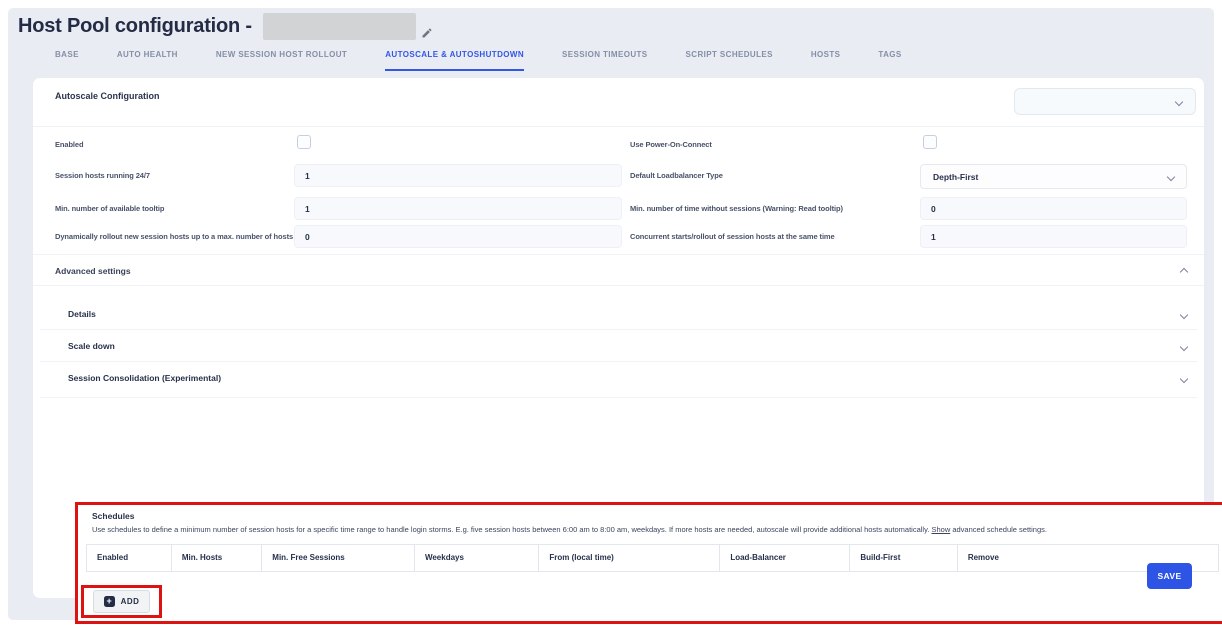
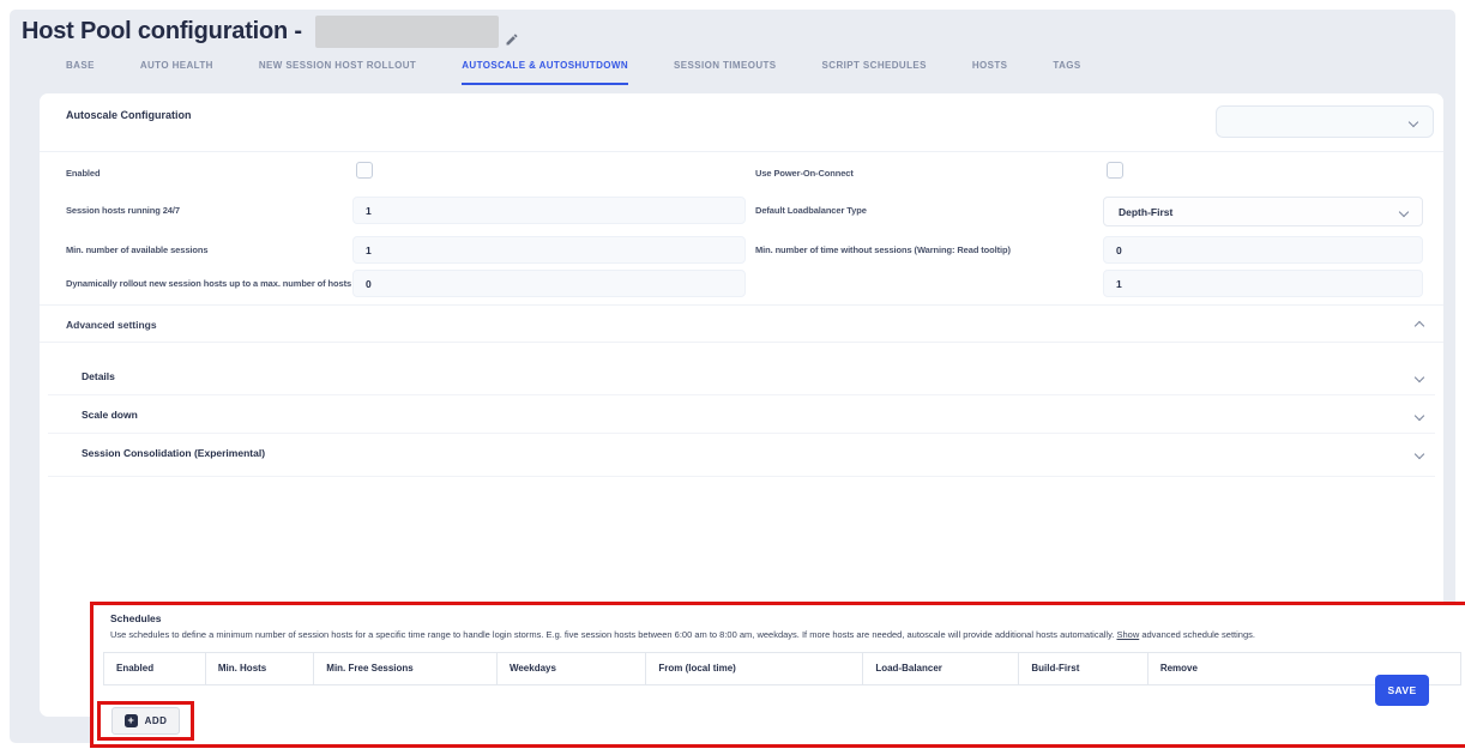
  Host Pool configuration -
  BASE
  AUTO HEALTH
  NEW SESSION HOST ROLLOUT
  AUTOSCALE & AUTOSHUTDOWN
  SESSION TIMEOUTS
  SCRIPT SCHEDULES
  HOSTS
  TAGS
  Autoscale Configuration
  Enabled
  Use Power-On-Connect
  Session hosts running 24/7
  1
  Default Loadbalancer Type
  Depth-First
- Min. number of available tooltip
+ Min. number of available sessions
  1
  Min. number of time without sessions (Warning: Read tooltip)
  0
  Dynamically rollout new session hosts up to a max. number of hosts
  0
- Concurrent starts/rollout of session hosts at the same time
  1
  Advanced settings
  Details
  Scale down
  Session Consolidation (Experimental)
  Schedules
  Use schedules to define a minimum number of session hosts for a specific time range to handle login storms. E.g. five session hosts between 6:00 am to 8:00 am, weekdays. If more hosts are needed, autoscale will provide additional hosts automatically. Show advanced schedule settings.
  Enabled
  Min. Hosts
  Min. Free Sessions
  Weekdays
  From (local time)
  Load-Balancer
  Build-First
  Remove
  +
  ADD
  SAVE
